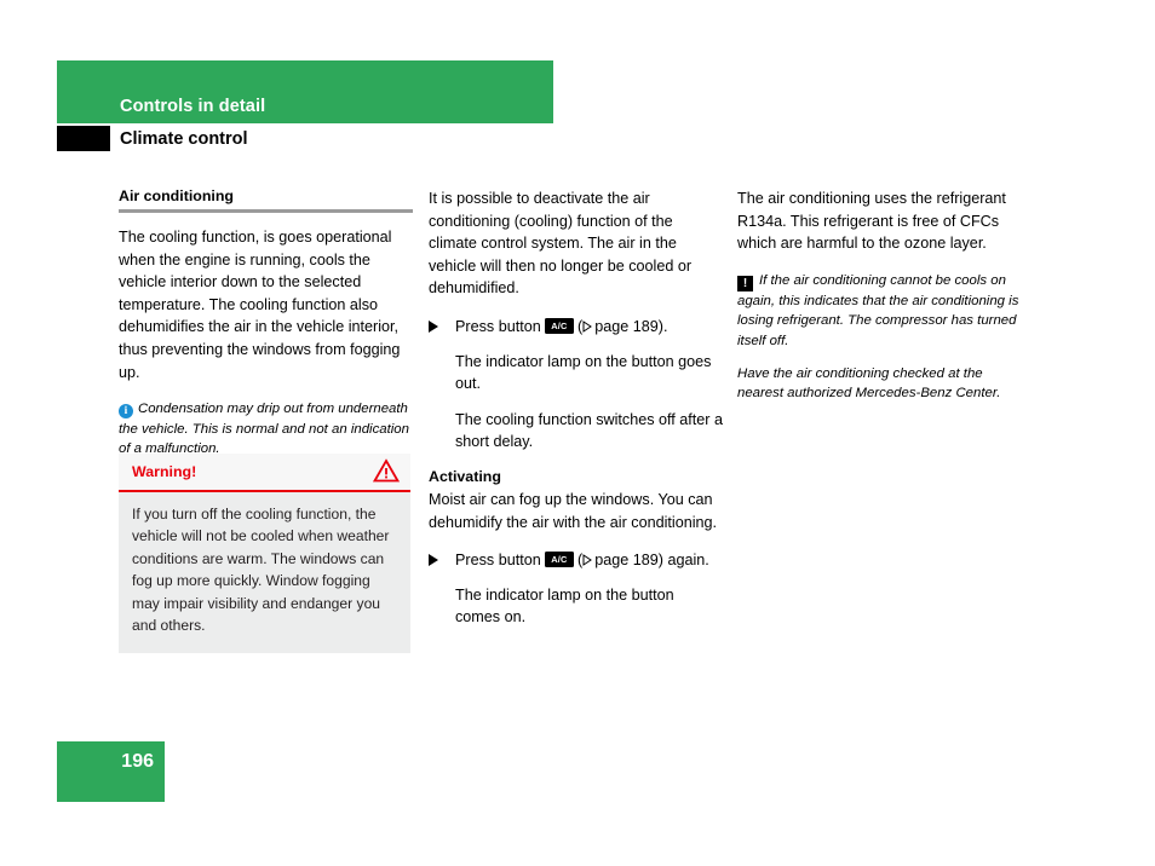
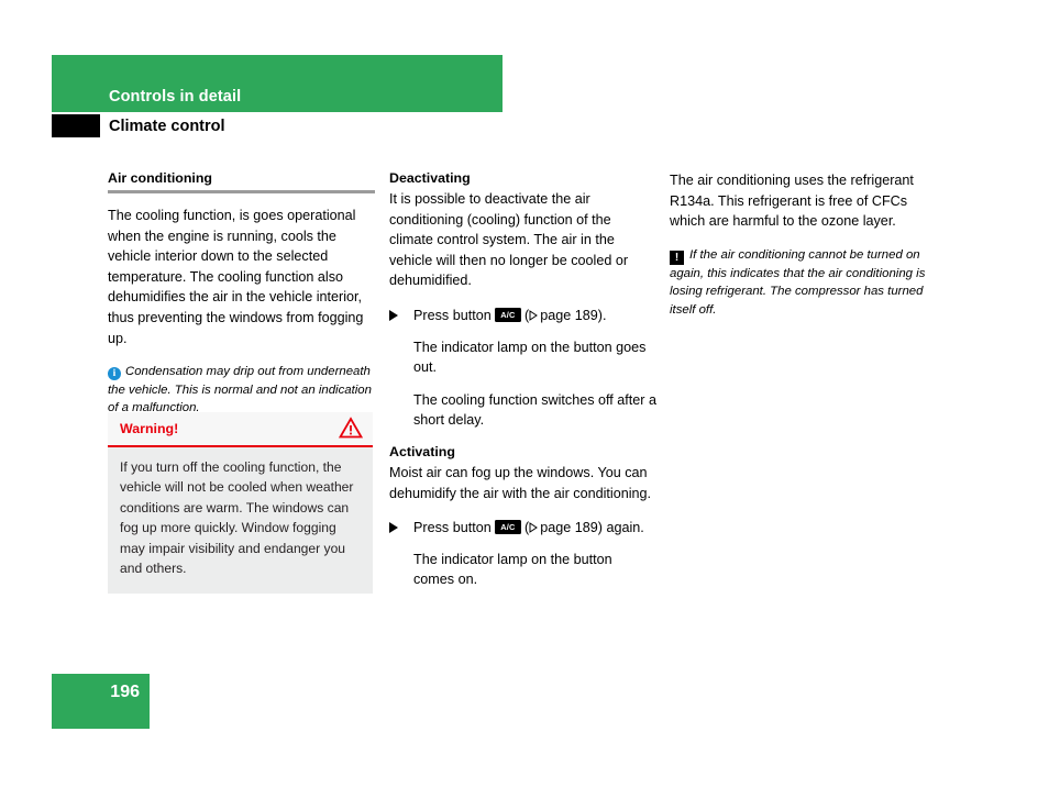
  Controls in detail
  Climate control
  Air conditioning
  The cooling function, is goes operational when the engine is running, cools the vehicle interior down to the selected temperature. The cooling function also dehumidifies the air in the vehicle interior, thus preventing the windows from fogging up.
  i Condensation may drip out from underneath the vehicle. This is normal and not an indication of a malfunction.
  Warning!
  If you turn off the cooling function, the vehicle will not be cooled when weather conditions are warm. The windows can fog up more quickly. Window fogging may impair visibility and endanger you and others.
+ Deactivating
  It is possible to deactivate the air conditioning (cooling) function of the climate control system. The air in the vehicle will then no longer be cooled or dehumidified.
  Press button A/C ( page 189).
  The indicator lamp on the button goes out.
  The cooling function switches off after a short delay.
  Activating
  Moist air can fog up the windows. You can dehumidify the air with the air conditioning.
  Press button A/C ( page 189) again.
  The indicator lamp on the button comes on.
  The air conditioning uses the refrigerant R134a. This refrigerant is free of CFCs which are harmful to the ozone layer.
- ! If the air conditioning cannot be cools on again, this indicates that the air conditioning is losing refrigerant. The compressor has turned itself off.
+ ! If the air conditioning cannot be turned on again, this indicates that the air conditioning is losing refrigerant. The compressor has turned itself off.
- Have the air conditioning checked at the nearest authorized Mercedes-Benz Center.
  196
